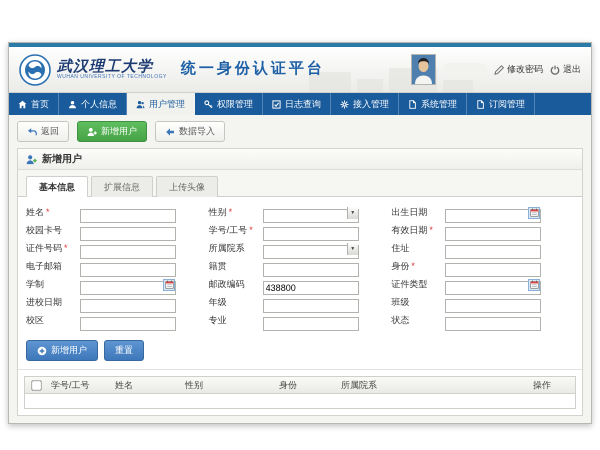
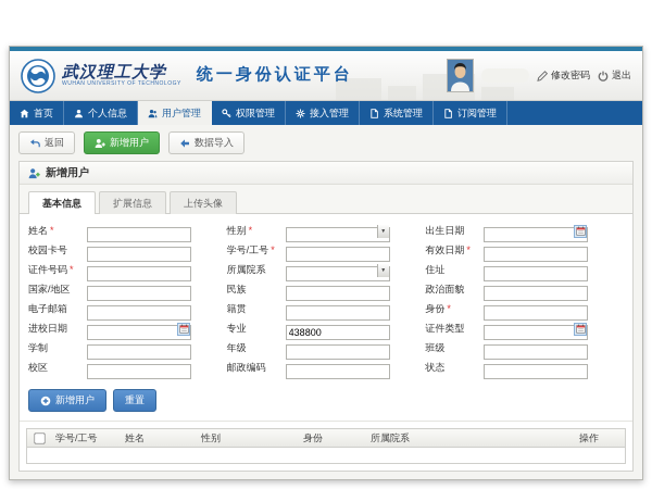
  武汉理工大学
  统一身份认证平台
  修改密码
  退出
  首页
  个人信息
  用户管理
  权限管理
- 日志查询
  接入管理
  系统管理
  订阅管理
  返回
  新增用户
  数据导入
  新增用户
  基本信息
  扩展信息
  上传头像
  姓名 *
  性别 *
  出生日期
  校园卡号
  学号/工号 *
  有效日期 *
  证件号码 *
  所属院系
  住址
+ 国家/地区
+ 民族
+ 政治面貌
  电子邮箱
  籍贯
  身份 *
- 学制
+ 进校日期
- 邮政编码
+ 专业
  438800
  证件类型
- 进校日期
+ 学制
  年级
  班级
  校区
- 专业
+ 邮政编码
  状态
  新增用户
  重置
  学号/工号
  姓名
  性别
  身份
  所属院系
  操作
